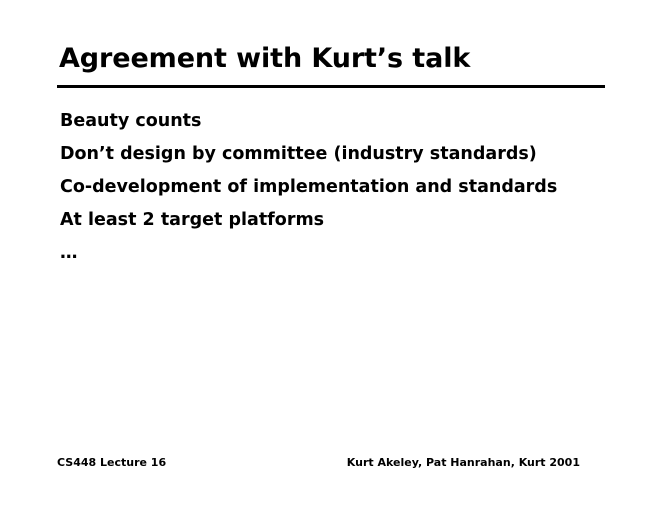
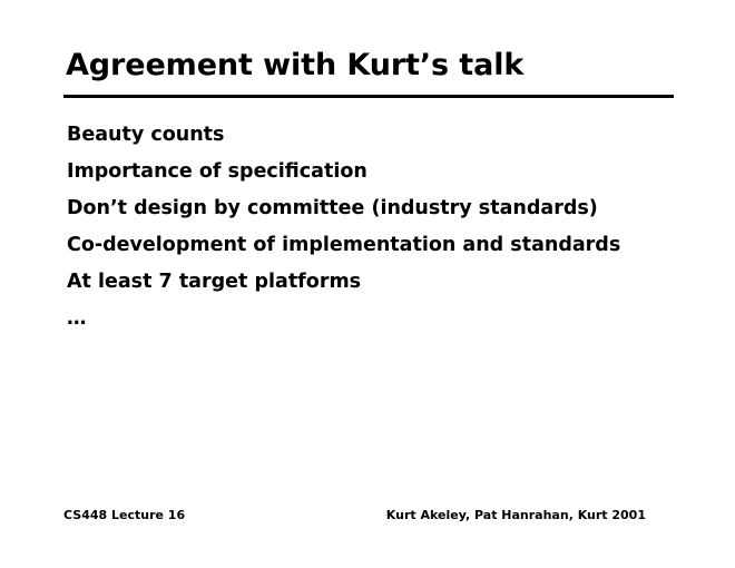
  Agreement with Kurt’s talk
  Beauty counts
+ Importance of specification
  Don’t design by committee (industry standards)
  Co-development of implementation and standards
- At least 2 target platforms
+ At least 7 target platforms
  …
  CS448 Lecture 16
  Kurt Akeley, Pat Hanrahan, Kurt 2001
